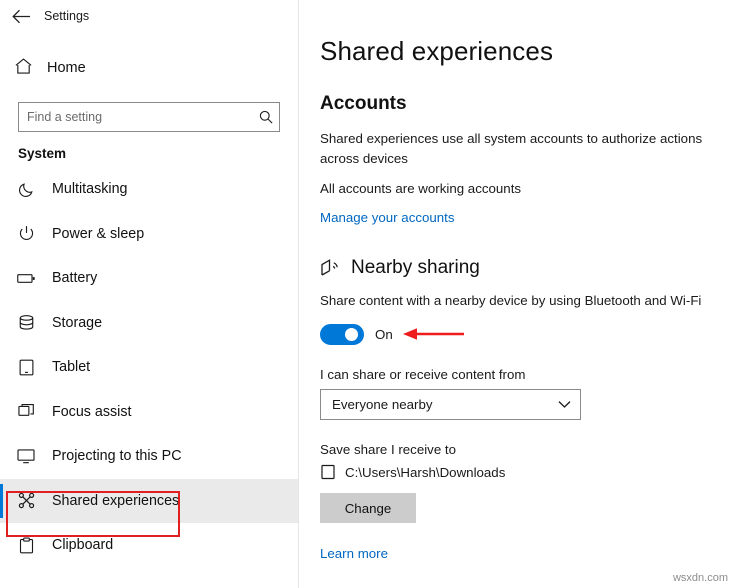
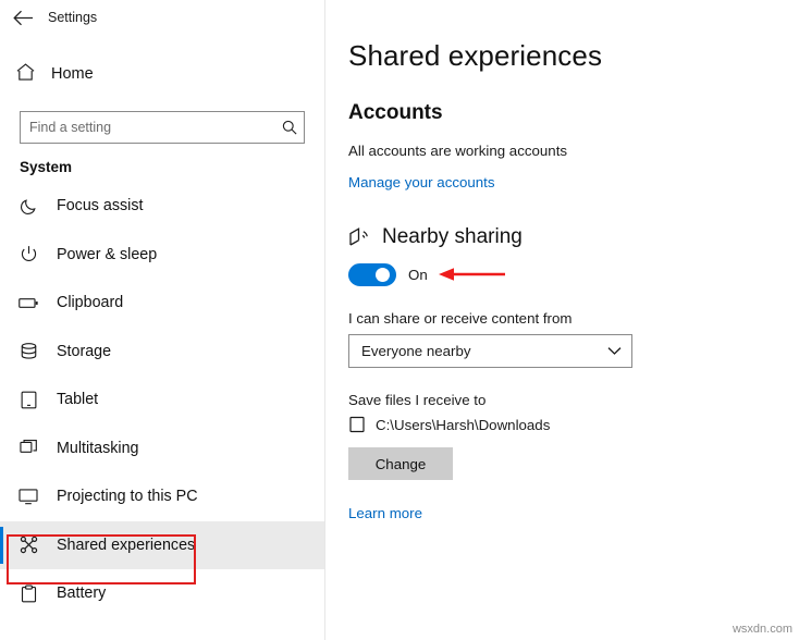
  Settings
  Home
  Find a setting
  System
- Multitasking
+ Focus assist
  Power & sleep
- Battery
+ Clipboard
  Storage
  Tablet
- Focus assist
+ Multitasking
  Projecting to this PC
  Shared experiences
- Clipboard
+ Battery
  Shared experiences
  Accounts
- Shared experiences use all system accounts to authorize actions across devices
  All accounts are working accounts
  Manage your accounts
  Nearby sharing
- Share content with a nearby device by using Bluetooth and Wi-Fi
  On
  I can share or receive content from
  Everyone nearby
- Save share I receive to
+ Save files I receive to
  C:\Users\Harsh\Downloads
  Change
  Learn more
  wsxdn.com
